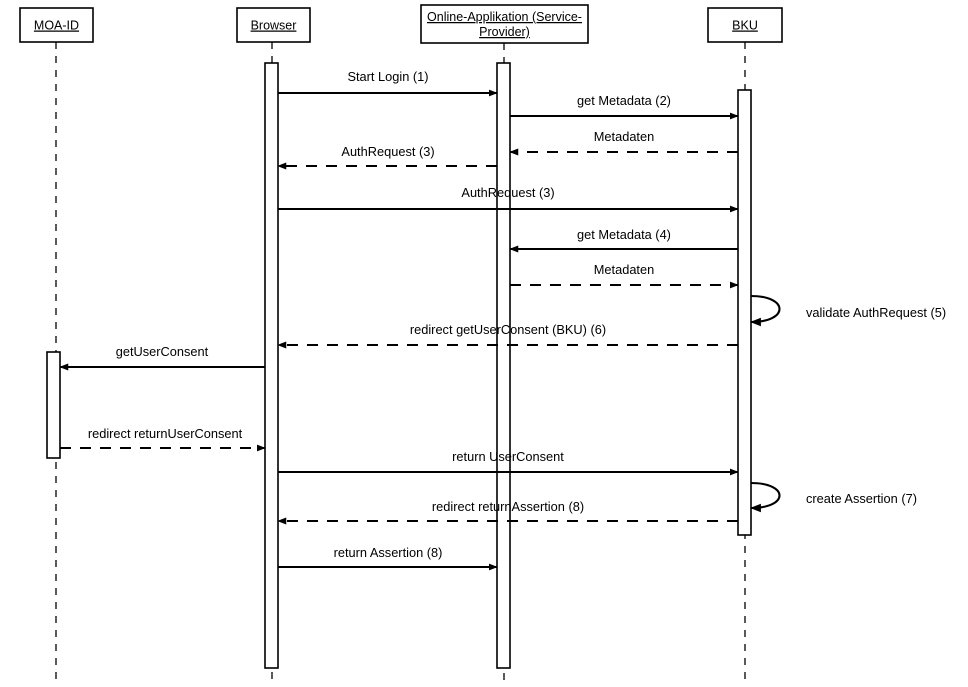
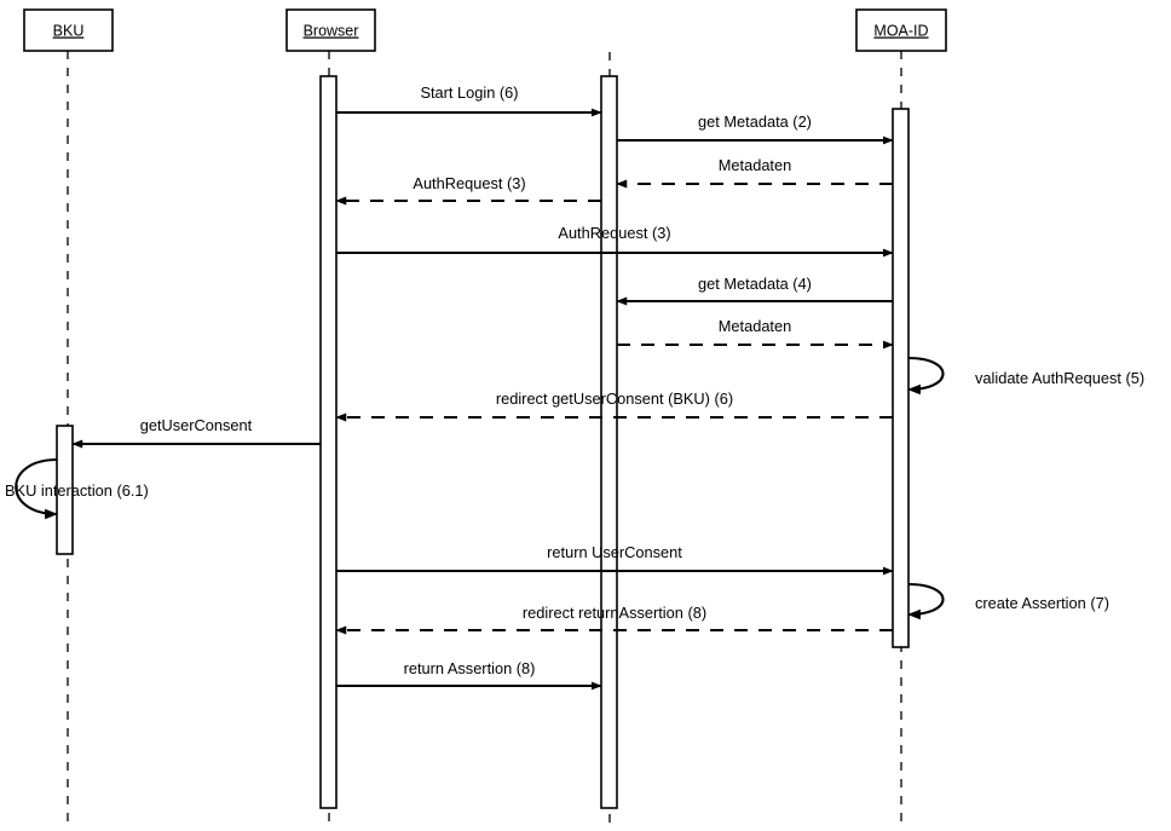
- Start Login (1)
+ Start Login (6)
  get Metadata (2)
  Metadaten
  AuthRequest (3)
  AuthRequest (3)
  get Metadata (4)
  Metadaten
  redirect getUserConsent (BKU) (6)
  getUserConsent
- redirect returnUserConsent
  return UserConsent
  redirect returnAssertion (8)
  return Assertion (8)
  validate AuthRequest (5)
+ BKU interaction (6.1)
  create Assertion (7)
- MOA-ID
+ BKU
  Browser
- Online-Applikation (Service-
- Provider)
- BKU
+ MOA-ID
